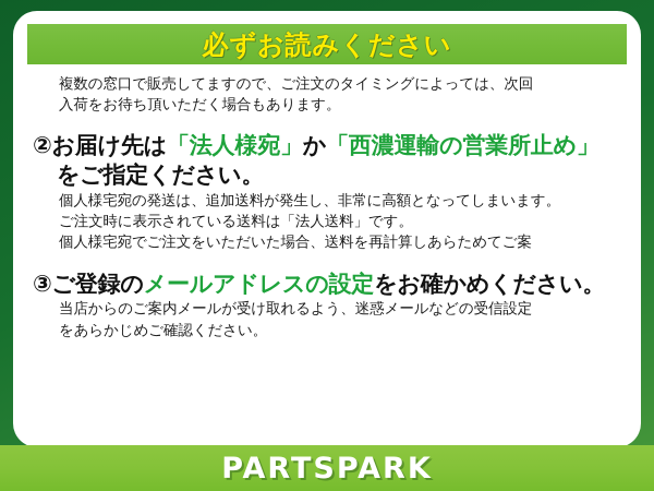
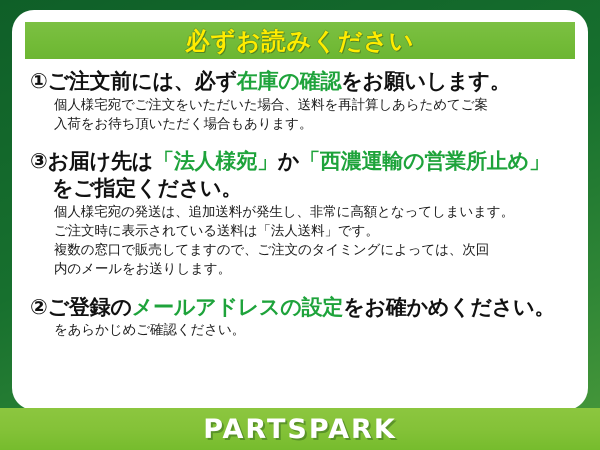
  必ずお読みください
+ ①ご注文前には、必ず在庫の確認をお願いします。
- 複数の窓口で販売してますので、ご注文のタイミングによっては、次回
+ 個人様宅宛でご注文をいただいた場合、送料を再計算しあらためてご案
  入荷をお待ち頂いただく場合もあります。
- ②お届け先は「法人様宛」か「西濃運輸の営業所止め」
+ ③お届け先は「法人様宛」か「西濃運輸の営業所止め」
  をご指定ください。
  個人様宅宛の発送は、追加送料が発生し、非常に高額となってしまいます。
  ご注文時に表示されている送料は「法人送料」です。
- 個人様宅宛でご注文をいただいた場合、送料を再計算しあらためてご案
+ 複数の窓口で販売してますので、ご注文のタイミングによっては、次回
+ 内のメールをお送りします。
- ③ご登録のメールアドレスの設定をお確かめください。
+ ②ご登録のメールアドレスの設定をお確かめください。
- 当店からのご案内メールが受け取れるよう、迷惑メールなどの受信設定
  をあらかじめご確認ください。
  PARTSPARK
